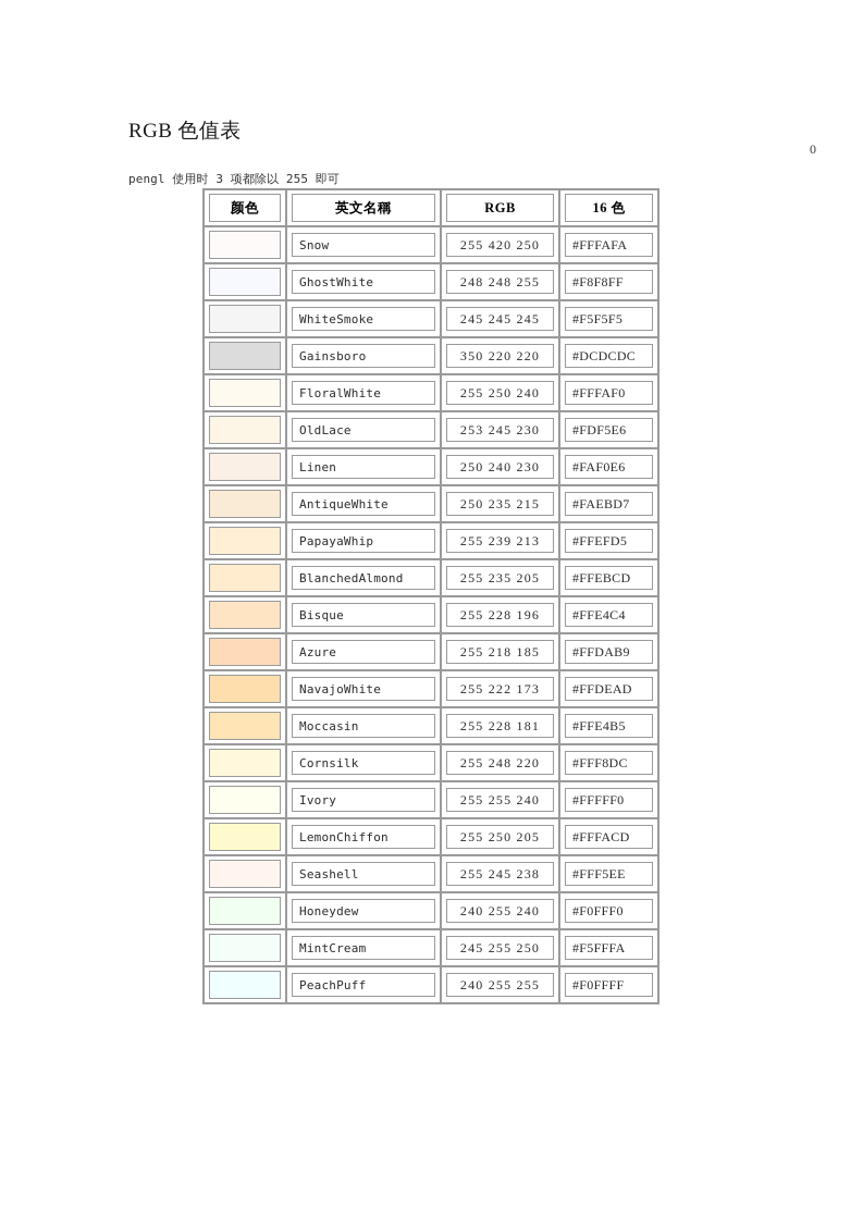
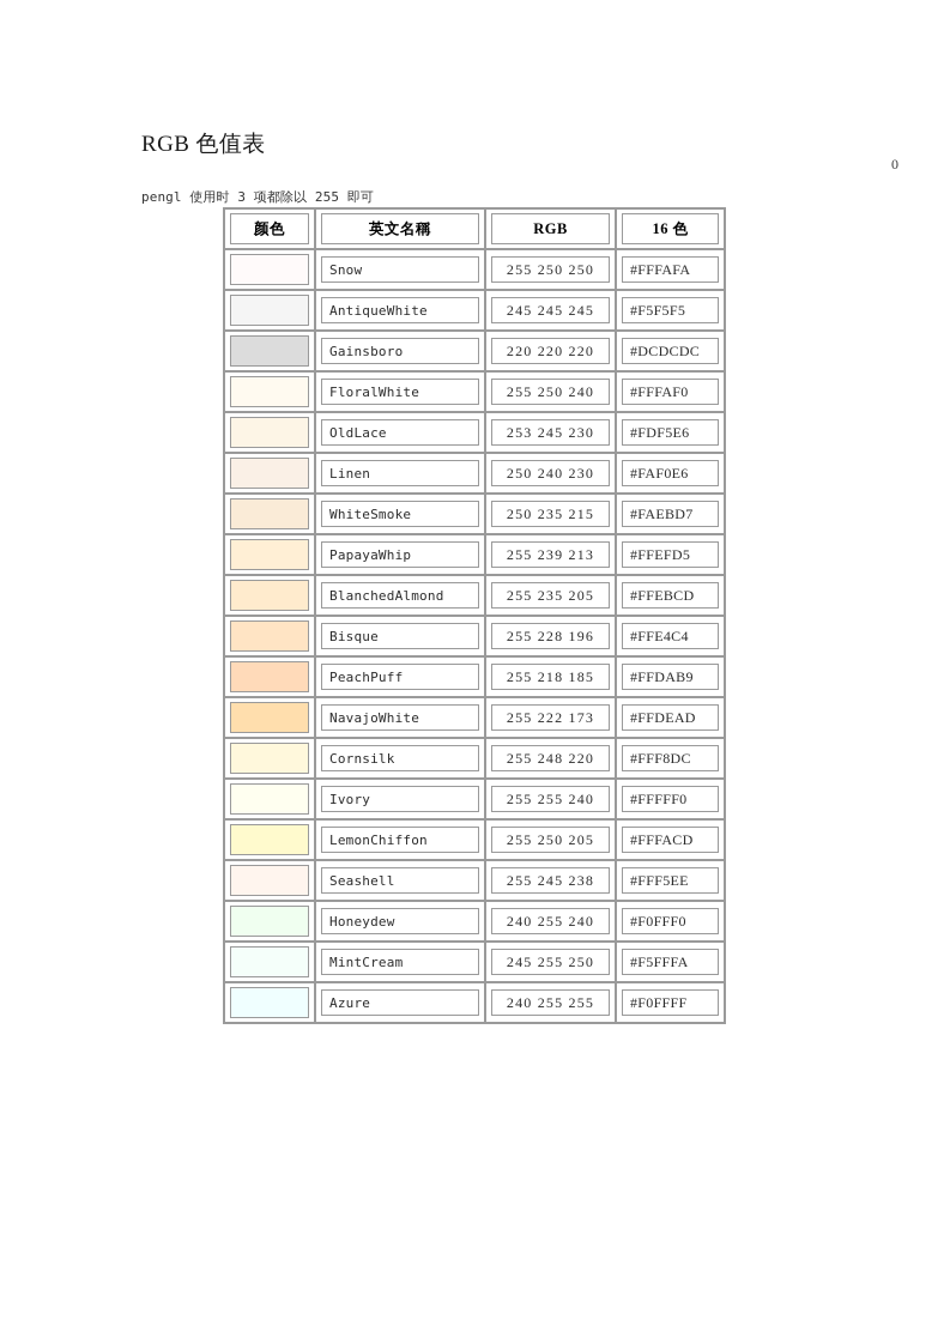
  RGB 色值表
  0
  pengl 使用时 3 项都除以 255 即可
  颜色	英文名稱	RGB	16 色
- 	Snow	255 420 250	#FFFAFA
+ 	Snow	255 250 250	#FFFAFA
- 	GhostWhite	248 248 255	#F8F8FF
- 	WhiteSmoke	245 245 245	#F5F5F5
+ 	AntiqueWhite	245 245 245	#F5F5F5
- 	Gainsboro	350 220 220	#DCDCDC
+ 	Gainsboro	220 220 220	#DCDCDC
  	FloralWhite	255 250 240	#FFFAF0
  	OldLace	253 245 230	#FDF5E6
  	Linen	250 240 230	#FAF0E6
- 	AntiqueWhite	250 235 215	#FAEBD7
+ 	WhiteSmoke	250 235 215	#FAEBD7
  	PapayaWhip	255 239 213	#FFEFD5
  	BlanchedAlmond	255 235 205	#FFEBCD
  	Bisque	255 228 196	#FFE4C4
- 	Azure	255 218 185	#FFDAB9
+ 	PeachPuff	255 218 185	#FFDAB9
  	NavajoWhite	255 222 173	#FFDEAD
- 	Moccasin	255 228 181	#FFE4B5
  	Cornsilk	255 248 220	#FFF8DC
  	Ivory	255 255 240	#FFFFF0
  	LemonChiffon	255 250 205	#FFFACD
  	Seashell	255 245 238	#FFF5EE
  	Honeydew	240 255 240	#F0FFF0
  	MintCream	245 255 250	#F5FFFA
- 	PeachPuff	240 255 255	#F0FFFF
+ 	Azure	240 255 255	#F0FFFF
